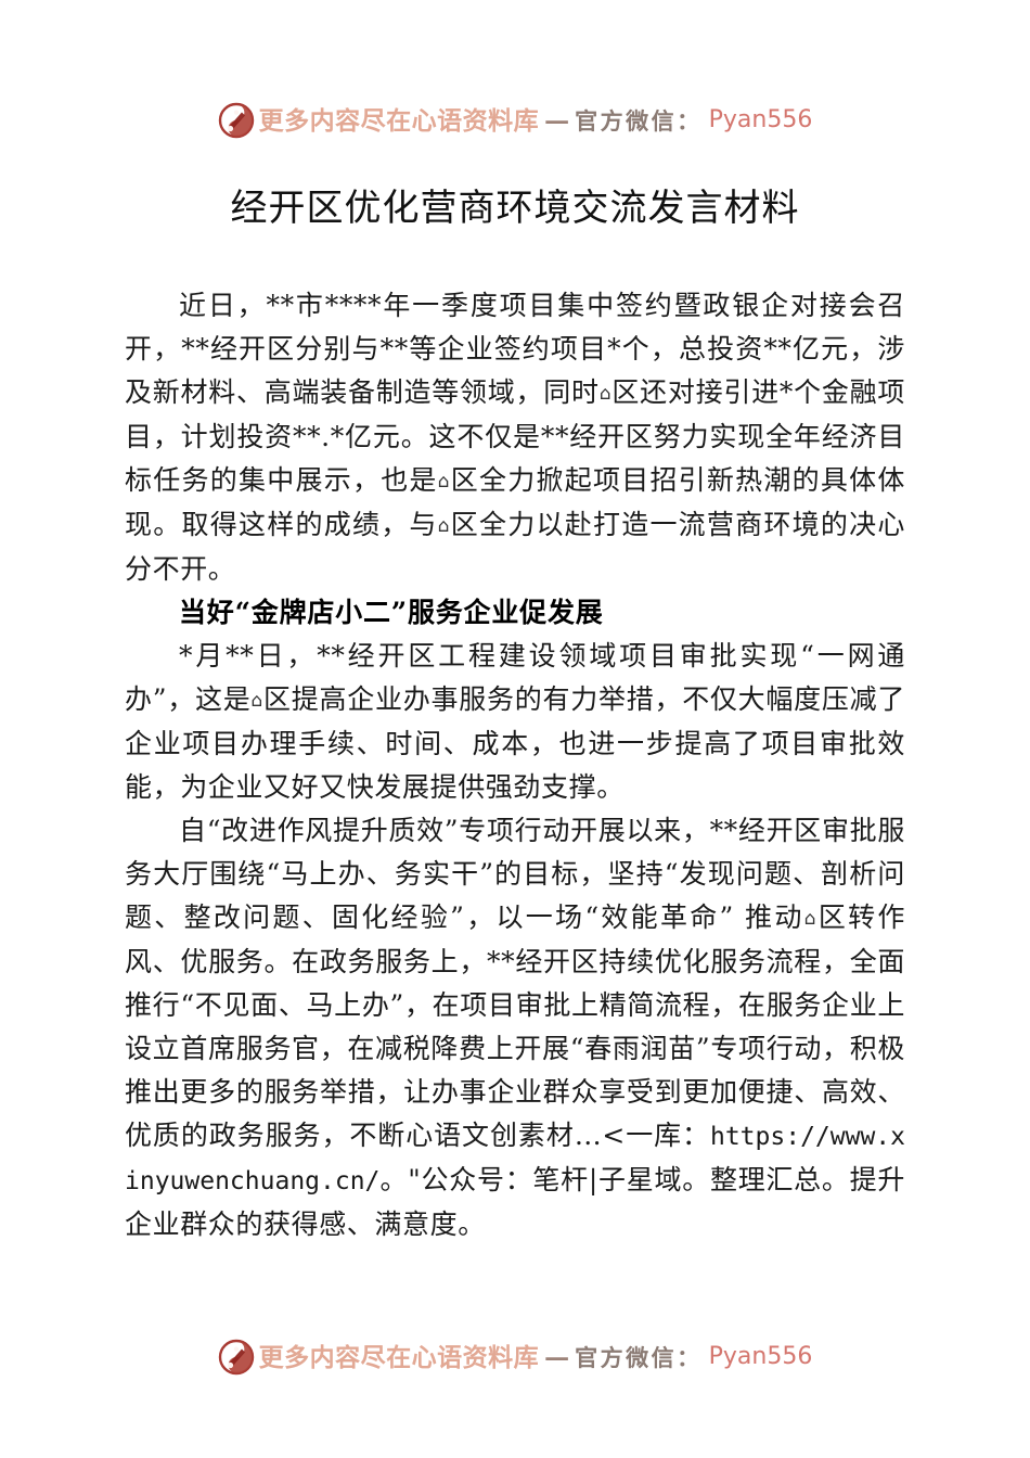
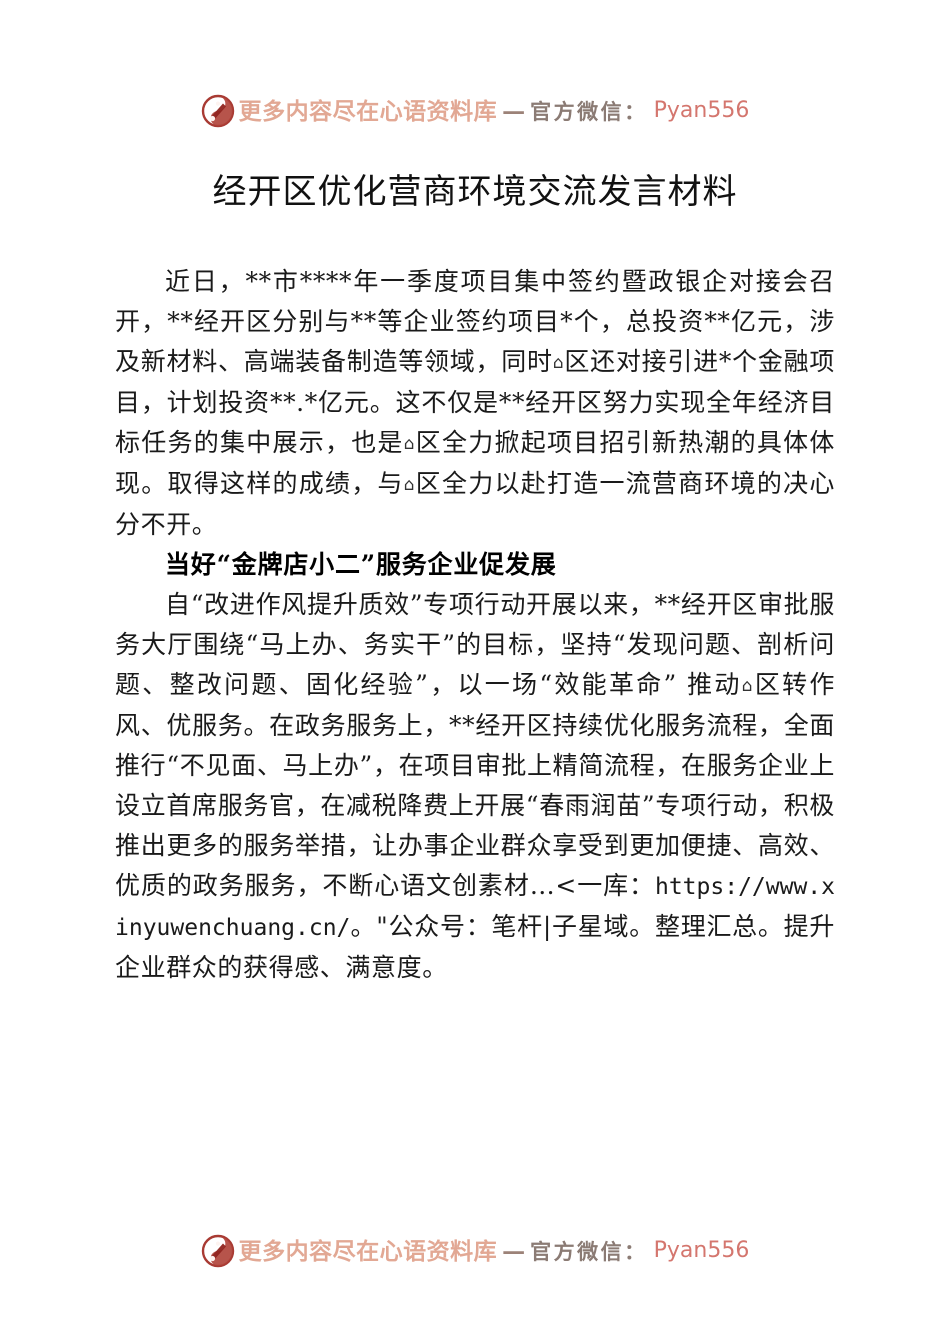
  更多内容尽在心语资料库
  —
  官方微信：
  Pyan556
  经开区优化营商环境交流发言材料
  近日，**市****年一季度项目集中签约暨政银企对接会召开，**经开区分别与**等企业签约项目*个，总投资**亿元，涉及新材料、高端装备制造等领域，同时⌂区还对接引进*个金融项目，计划投资**.*亿元。这不仅是**经开区努力实现全年经济目标任务的集中展示，也是⌂区全力掀起项目招引新热潮的具体体现。取得这样的成绩，与⌂区全力以赴打造一流营商环境的决心分不开。
  当好“金牌店小二”服务企业促发展
- *月**日，**经开区工程建设领域项目审批实现“一网通办”，这是⌂区提高企业办事服务的有力举措，不仅大幅度压减了企业项目办理手续、时间、成本，也进一步提高了项目审批效能，为企业又好又快发展提供强劲支撑。
  自“改进作风提升质效”专项行动开展以来，**经开区审批服务大厅围绕“马上办、务实干”的目标，坚持“发现问题、剖析问题、整改问题、固化经验”，以一场“效能革命” 推动⌂区转作风、优服务。在政务服务上，**经开区持续优化服务流程，全面推行“不见面、马上办”，在项目审批上精简流程，在服务企业上设立首席服务官，在减税降费上开展“春雨润苗”专项行动，积极推出更多的服务举措，让办事企业群众享受到更加便捷、高效、优质的政务服务，不断心语文创素材…<一库：https://www.xinyuwenchuang.cn/。"公众号：笔杆|子星域。整理汇总。提升企业群众的获得感、满意度。
  更多内容尽在心语资料库
  —
  官方微信：
  Pyan556
